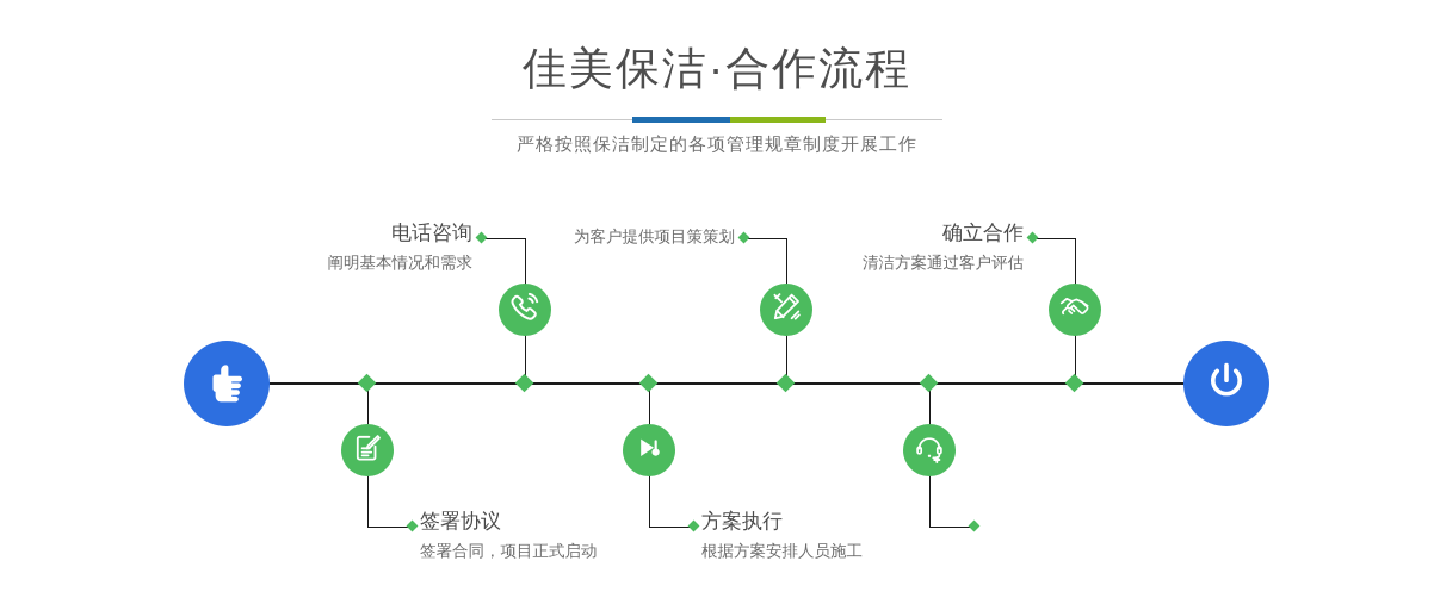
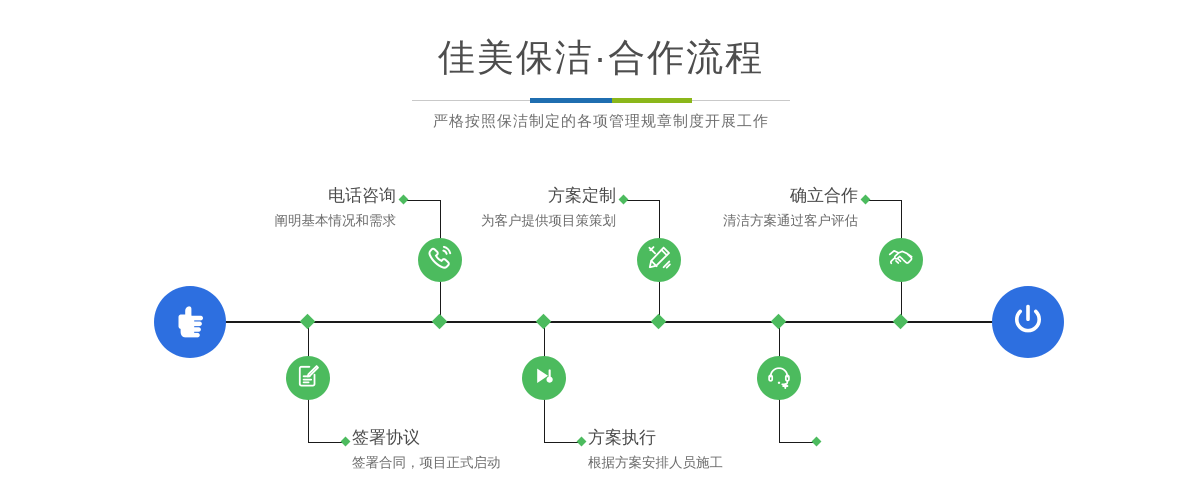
  佳美保洁·合作流程
  严格按照保洁制定的各项管理规章制度开展工作
  电话咨询
  阐明基本情况和需求
  签署协议
  签署合同，项目正式启动
+ 方案定制
  为客户提供项目策策划
  方案执行
  根据方案安排人员施工
  确立合作
  清洁方案通过客户评估
